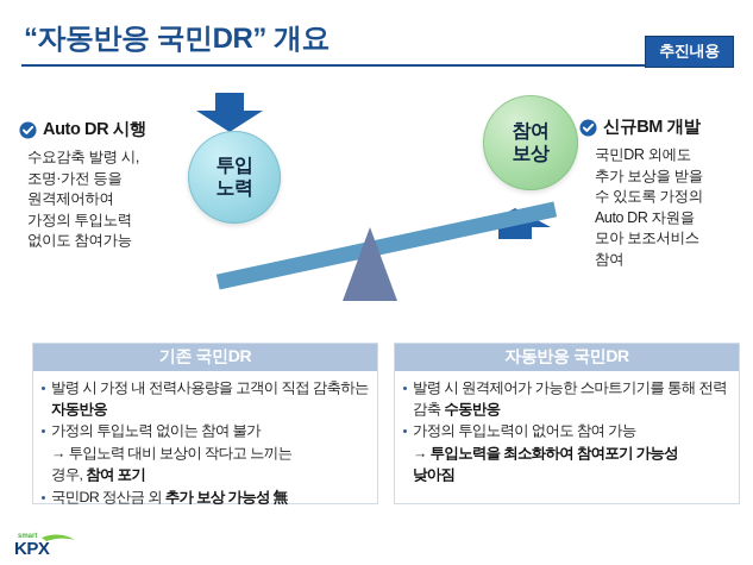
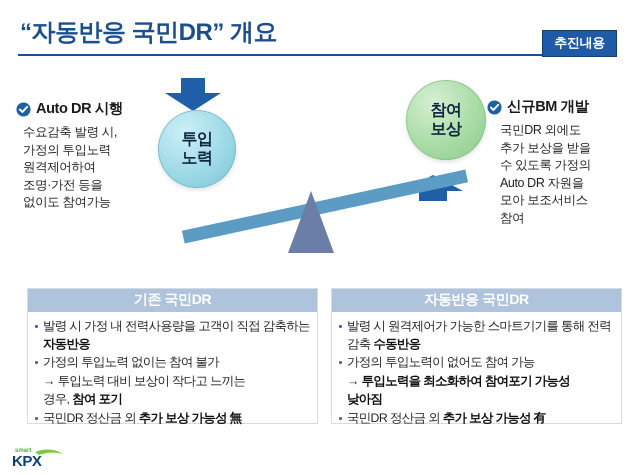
  “자동반응 국민DR” 개요
  추진내용
  Auto DR 시행
  수요감축 발령 시,
- 조명·가전 등을
+ 가정의 투입노력
  원격제어하여
- 가정의 투입노력
+ 조명·가전 등을
  없이도 참여가능
  신규BM 개발
  국민DR 외에도
  추가 보상을 받을
  수 있도록 가정의
  Auto DR 자원을
  모아 보조서비스
  참여
  투입
  노력
  참여
  보상
  기존 국민DR
  발령 시 가정 내 전력사용량을 고객이 직접 감축하는 자동반응
  가정의 투입노력 없이는 참여 불가
  → 투입노력 대비 보상이 작다고 느끼는
  경우, 참여 포기
  국민DR 정산금 외 추가 보상 가능성 無
  자동반응 국민DR
  발령 시 원격제어가 가능한 스마트기기를 통해 전력감축 수동반응
  가정의 투입노력이 없어도 참여 가능
  → 투입노력을 최소화하여 참여포기 가능성
  낮아짐
+ 국민DR 정산금 외 추가 보상 가능성 有
  KPX
